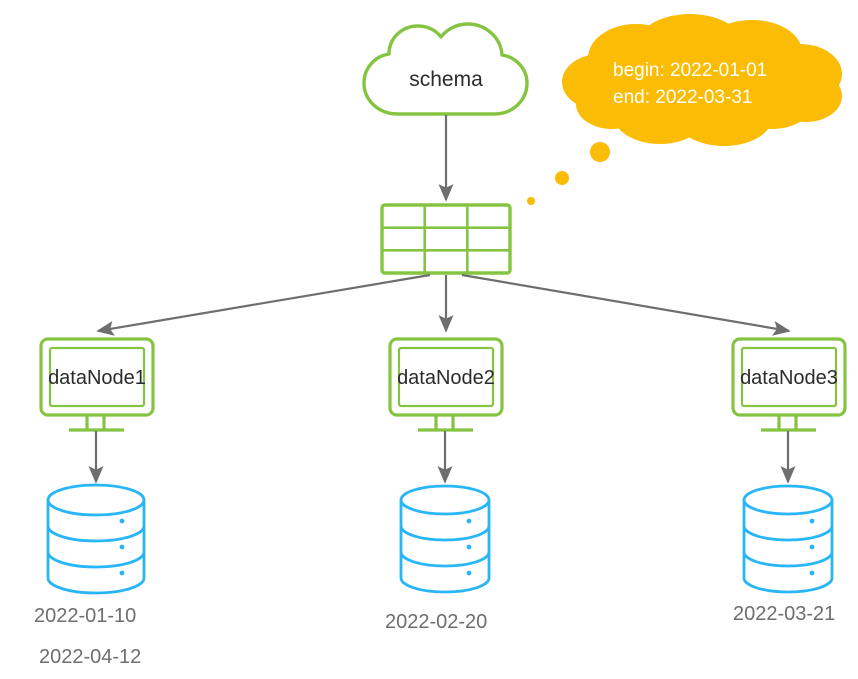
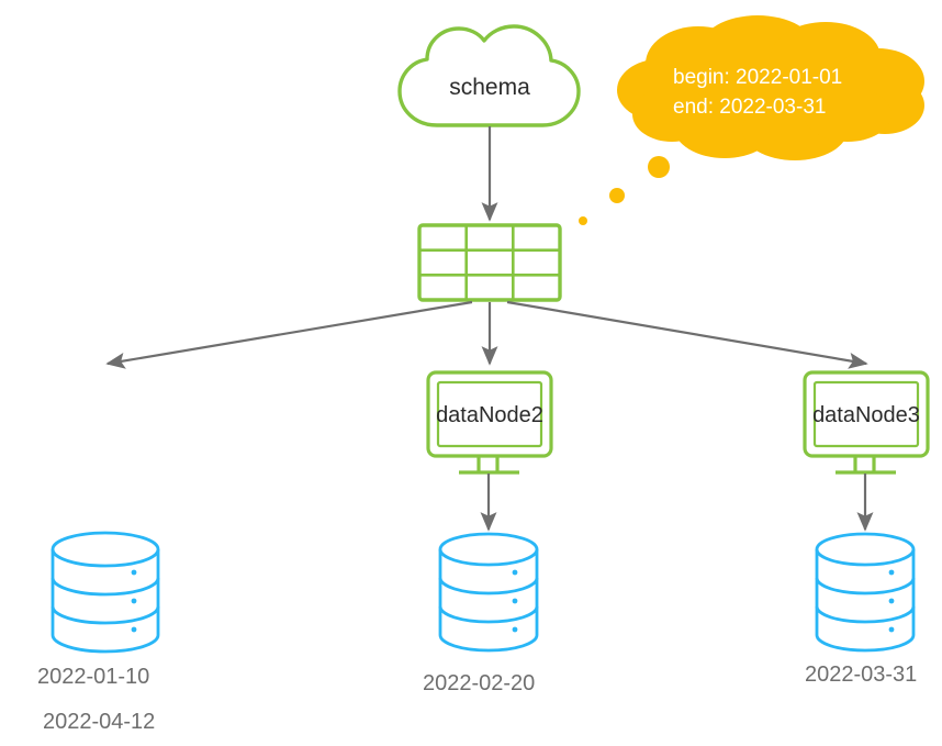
  begin: 2022-01-01
  end: 2022-03-31
  schema
- dataNode1
  2022-01-10
  2022-04-12
  dataNode2
  2022-02-20
  dataNode3
- 2022-03-21
+ 2022-03-31
